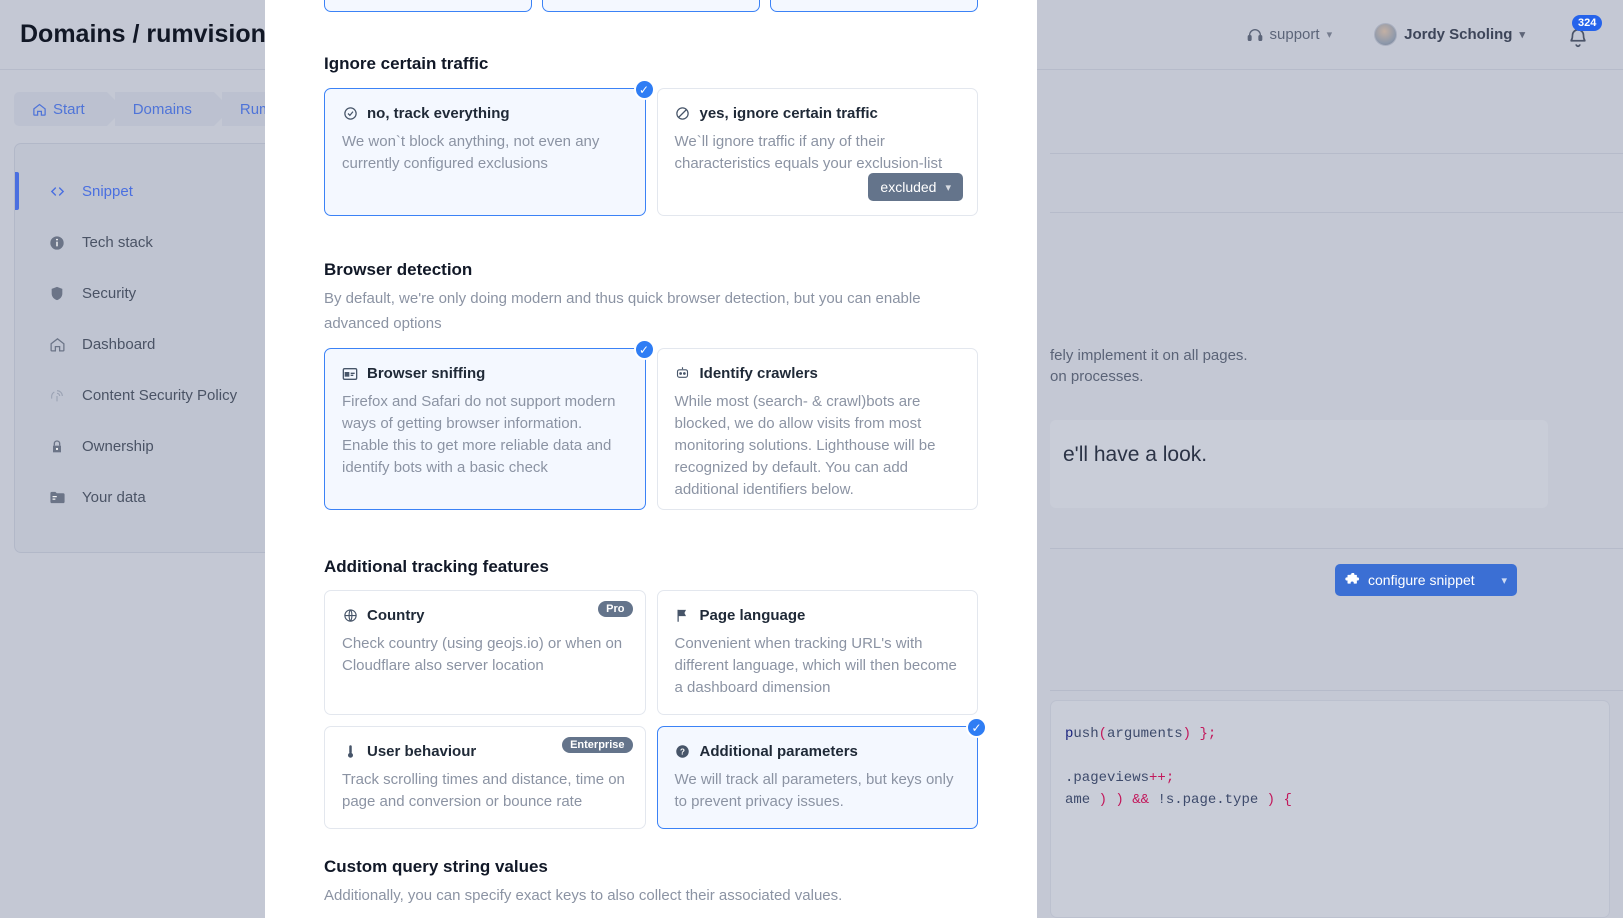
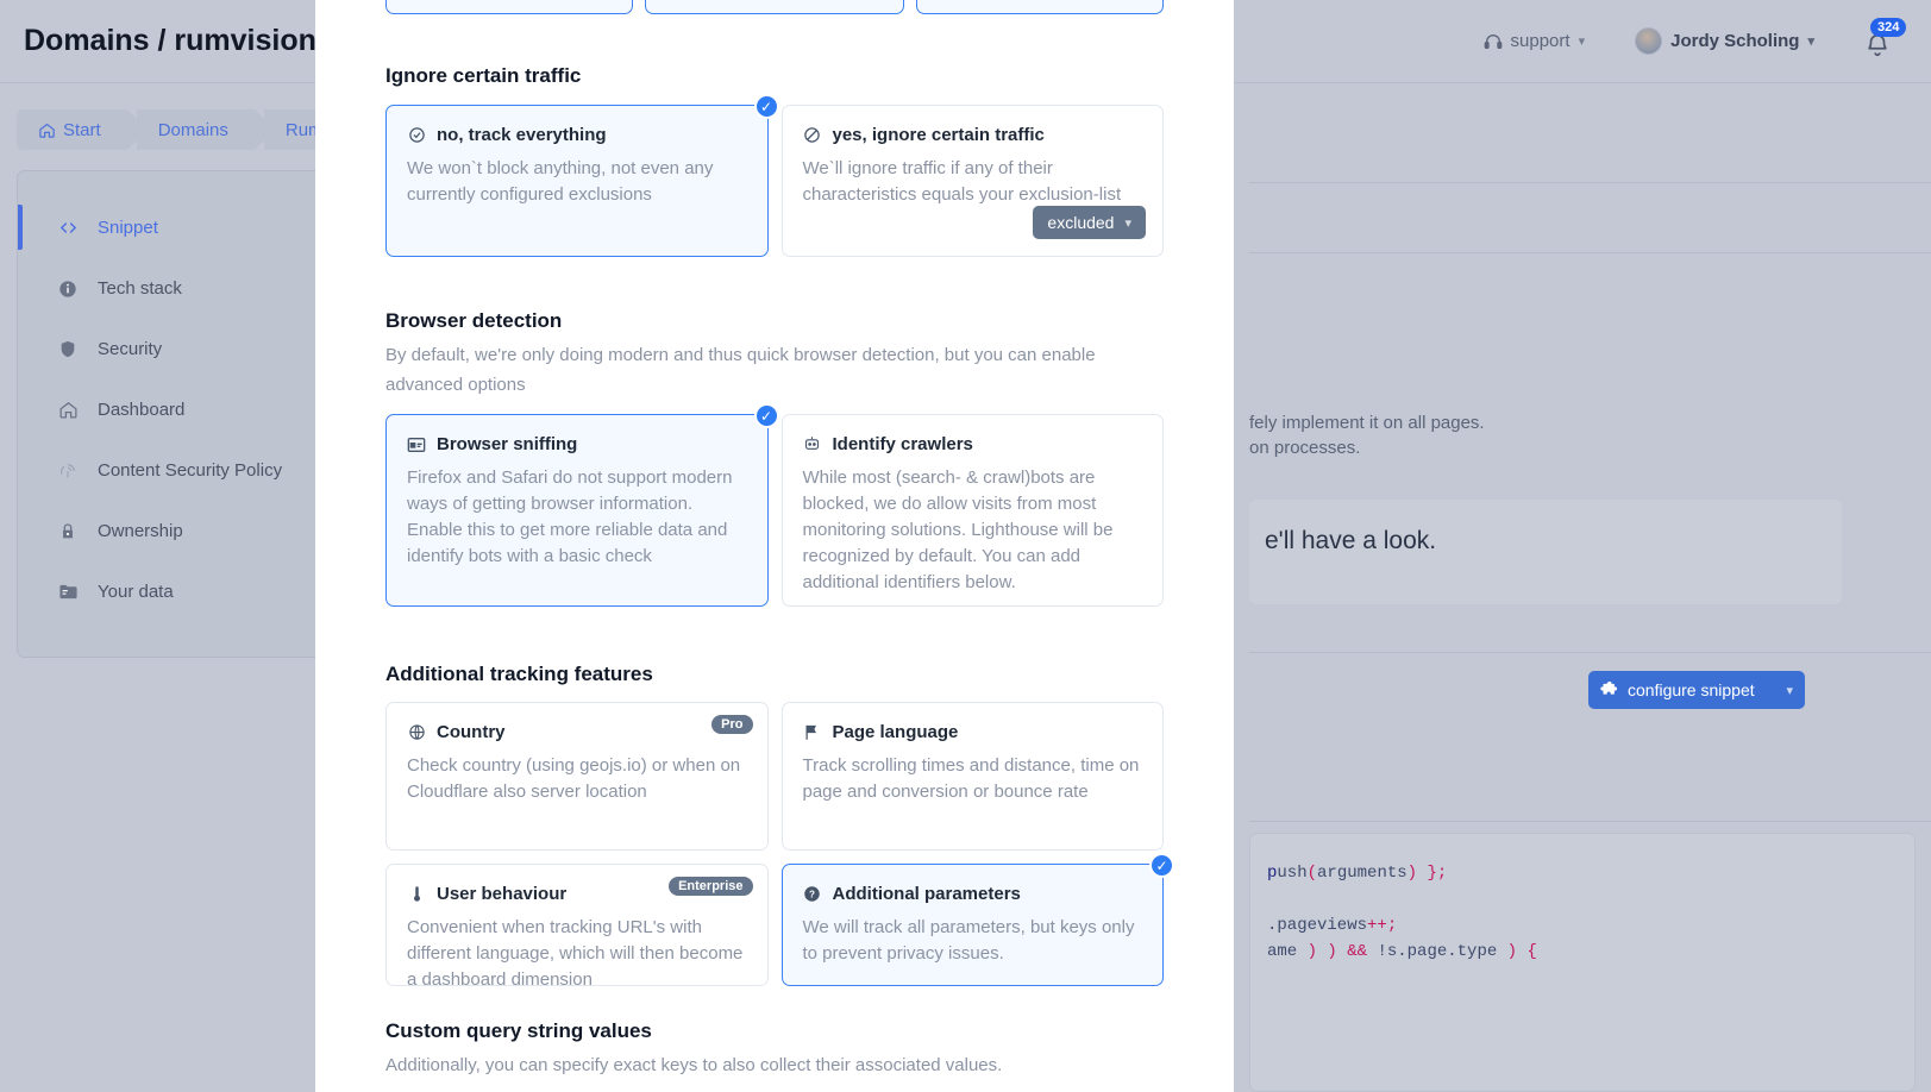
  Domains / rumvision
  support
  ▾
  Jordy Scholing
  ▾
  324
  Start
  Domains
  Snippet
  Tech stack
  Security
  Dashboard
  Content Security Policy
  Ownership
  Your data
  fely implement it on all pages.
  on processes.
  e'll have a look.
  configure snippet
  ▾
  push(arguments) };
  .pageviews++;
  ame ) ) && !s.page.type ) {
  Ignore certain traffic
  ✓
  no, track everything
  We won`t block anything, not even any currently configured exclusions
  yes, ignore certain traffic
  We`ll ignore traffic if any of their characteristics equals your exclusion-list
  excluded
  ▾
  Browser detection
  By default, we're only doing modern and thus quick browser detection, but you can enable advanced options
  ✓
  Browser sniffing
  Firefox and Safari do not support modern ways of getting browser information. Enable this to get more reliable data and identify bots with a basic check
  Identify crawlers
  While most (search- & crawl)bots are blocked, we do allow visits from most monitoring solutions. Lighthouse will be recognized by default. You can add additional identifiers below.
  Additional tracking features
  Pro
  Country
  Check country (using geojs.io) or when on Cloudflare also server location
  Page language
- Convenient when tracking URL's with different language, which will then become a dashboard dimension
+ Track scrolling times and distance, time on page and conversion or bounce rate
  Enterprise
  User behaviour
- Track scrolling times and distance, time on page and conversion or bounce rate
+ Convenient when tracking URL's with different language, which will then become a dashboard dimension
  ✓
  ?
  Additional parameters
  We will track all parameters, but keys only to prevent privacy issues.
  Custom query string values
  Additionally, you can specify exact keys to also collect their associated values.
